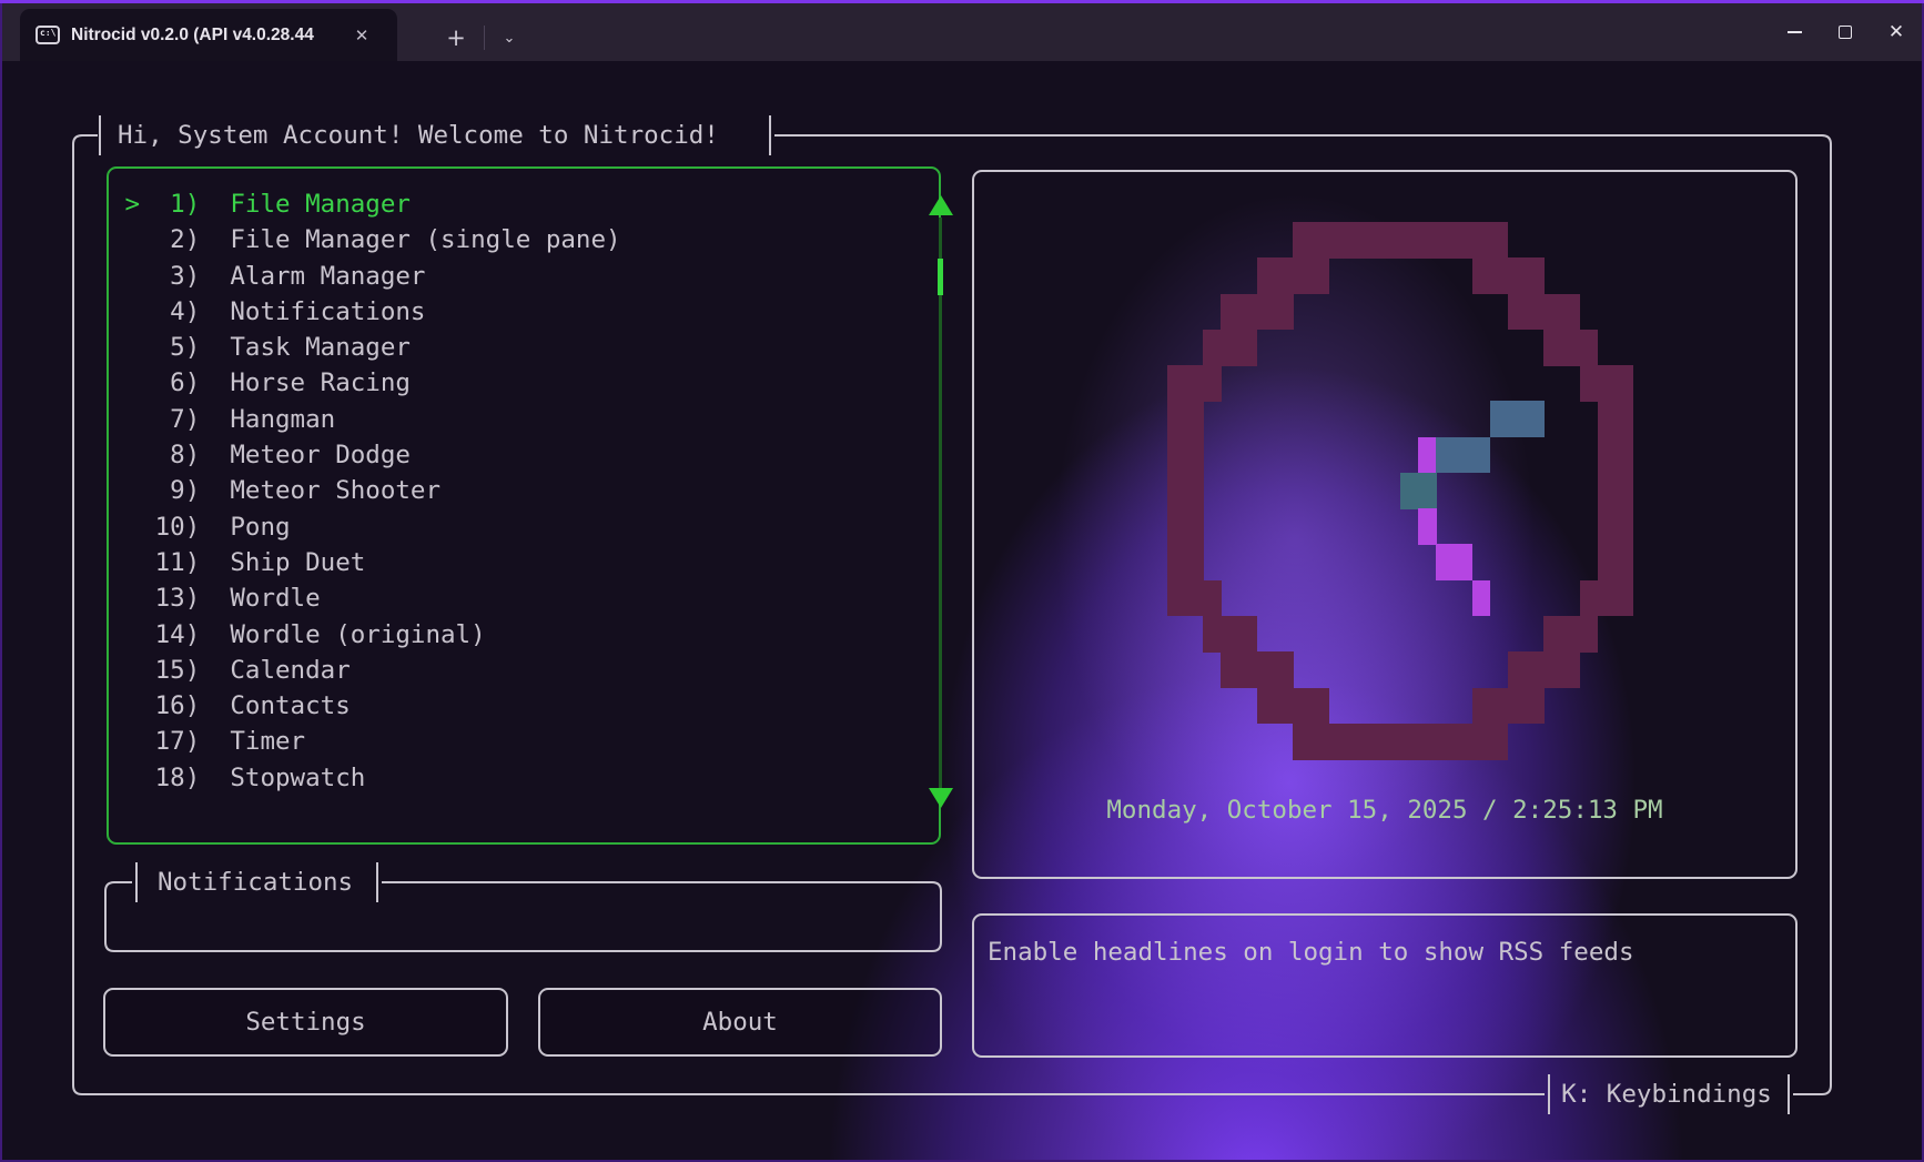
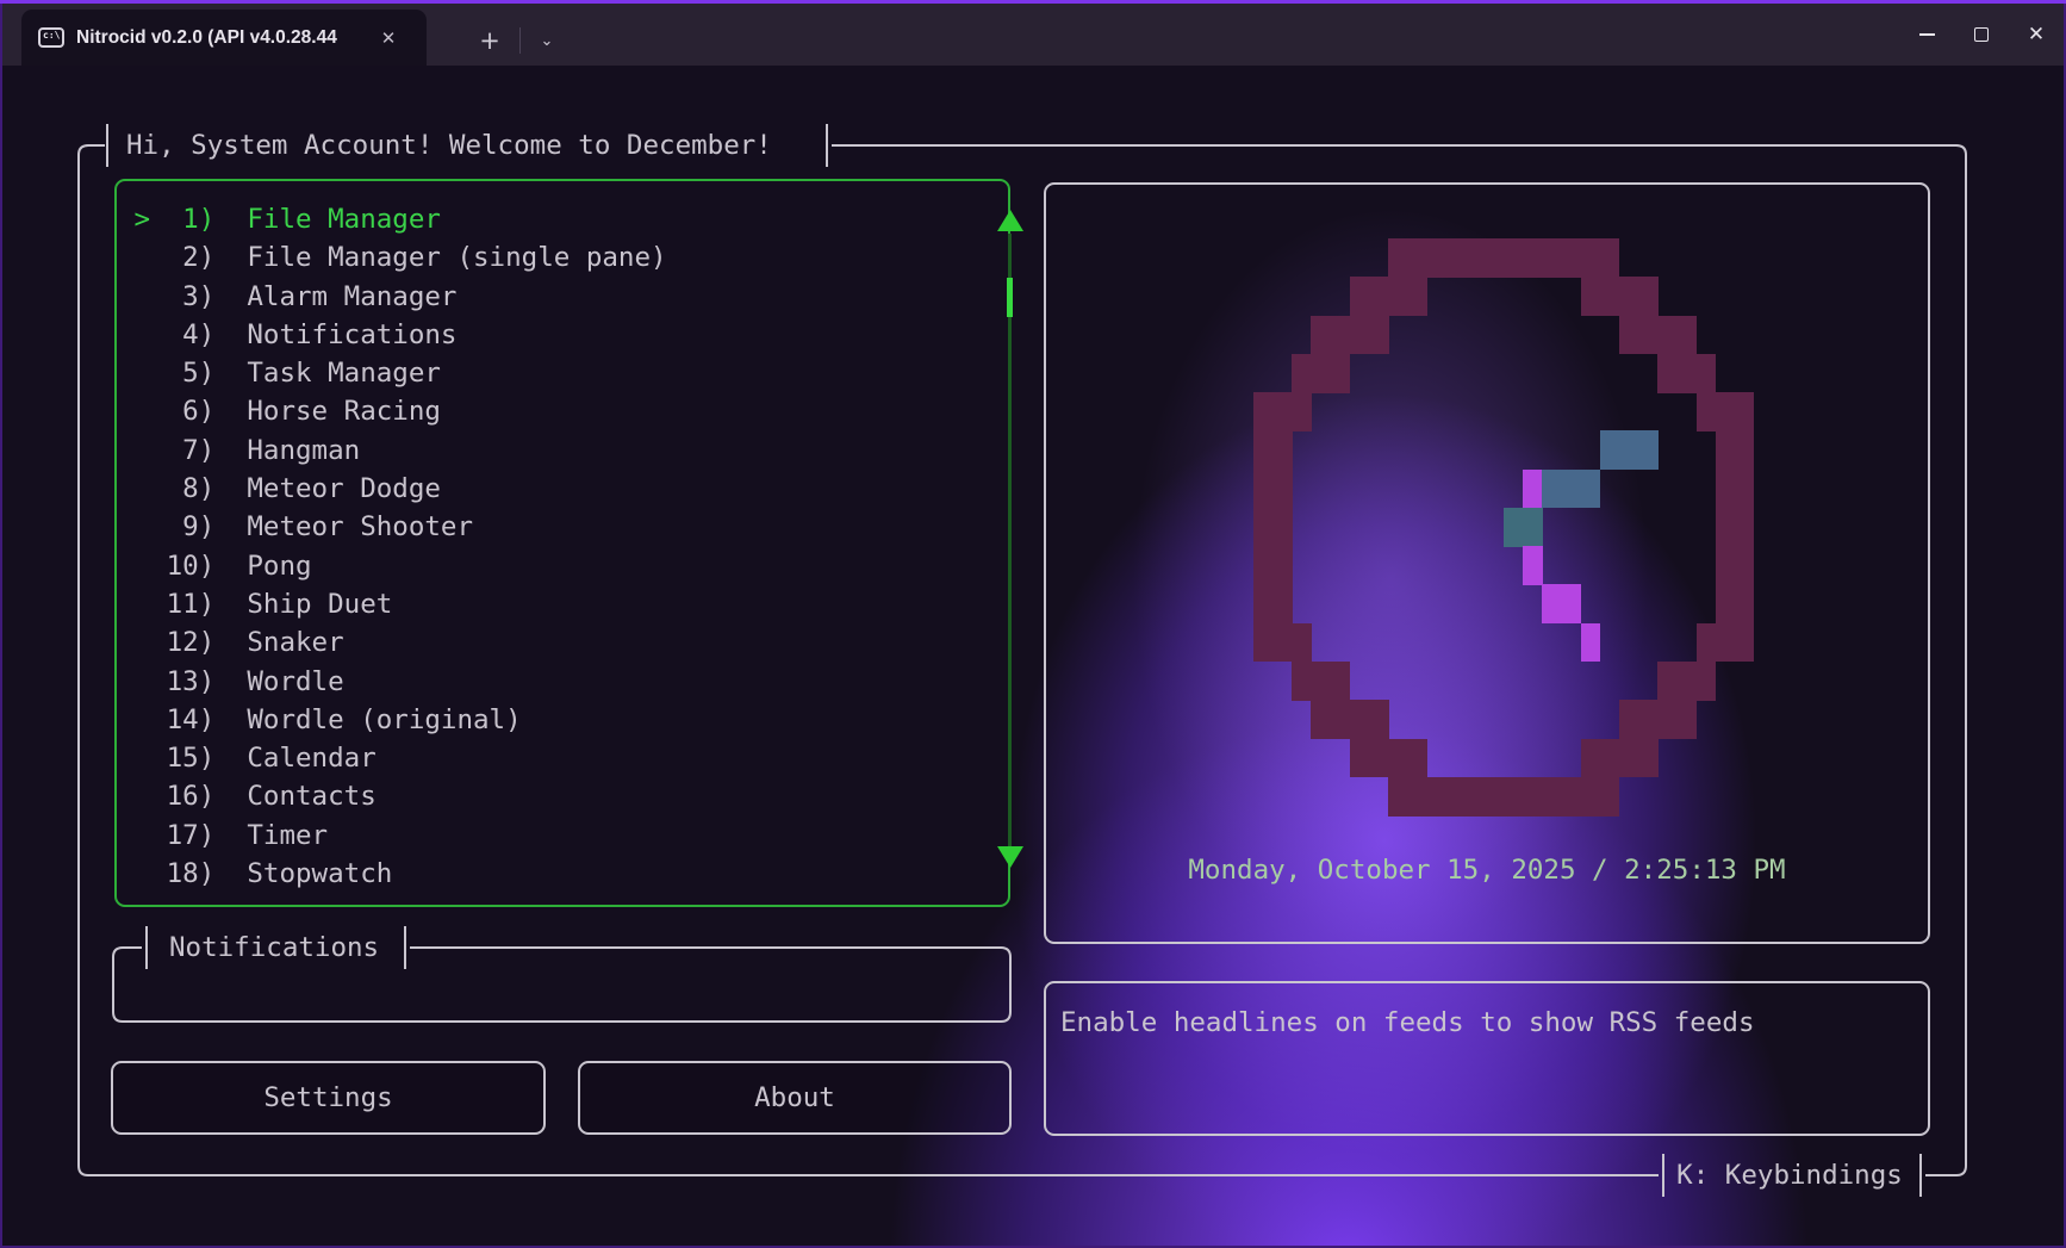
  c:\
  Nitrocid v0.2.0 (API v4.0.28.44
  ✕
  +
  ⌄
  ✕
- Hi, System Account! Welcome to Nitrocid!
+ Hi, System Account! Welcome to December!
  > 1) File Manager
  2) File Manager (single pane)
  3) Alarm Manager
  4) Notifications
  5) Task Manager
  6) Horse Racing
  7) Hangman
  8) Meteor Dodge
  9) Meteor Shooter
  10) Pong
  11) Ship Duet
+ 12) Snaker
  13) Wordle
  14) Wordle (original)
  15) Calendar
  16) Contacts
  17) Timer
  18) Stopwatch
  Notifications
  Monday, October 15, 2025 / 2:25:13 PM
- Enable headlines on login to show RSS feeds
+ Enable headlines on feeds to show RSS feeds
  Settings
  About
  K: Keybindings
